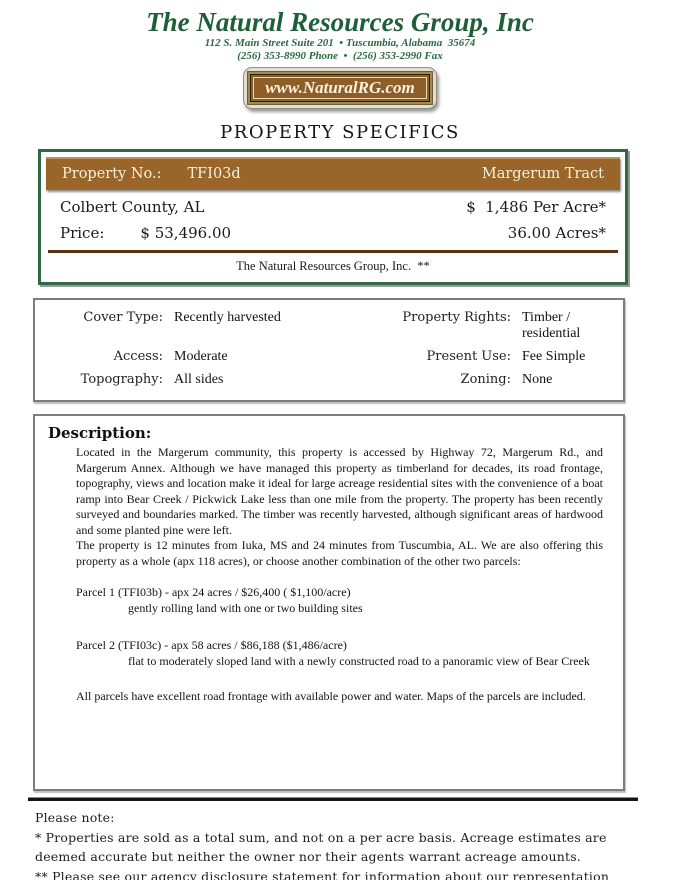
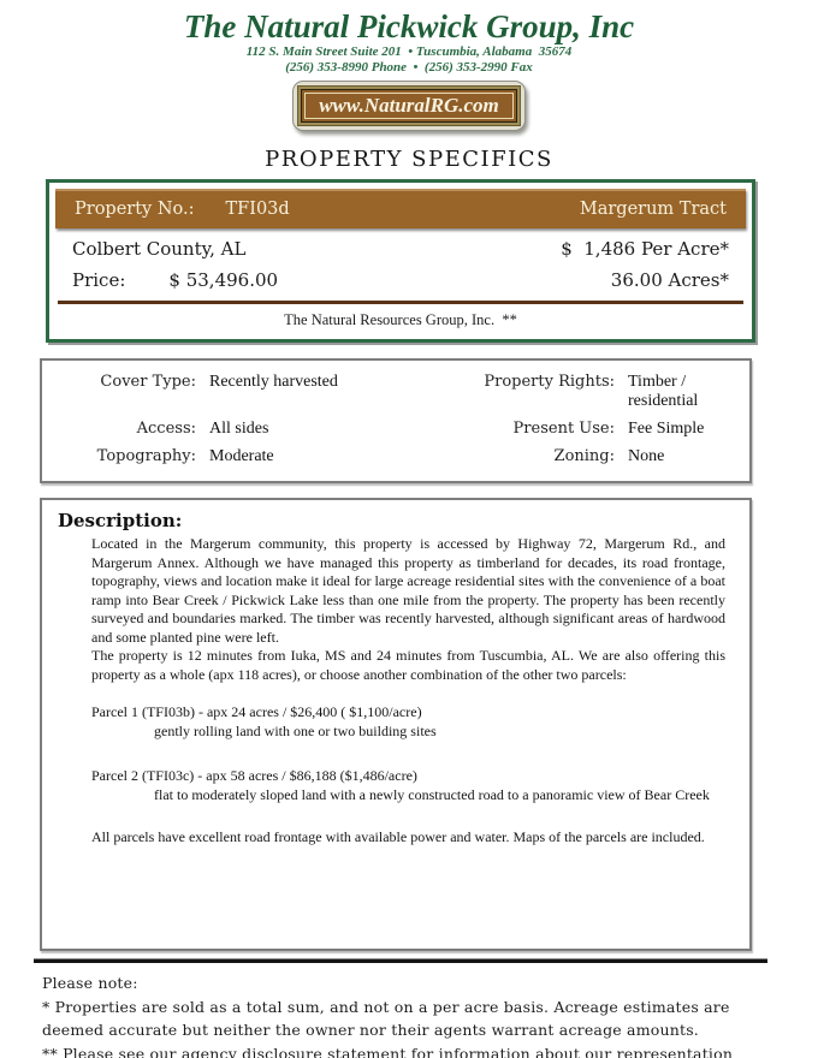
- The Natural Resources Group, Inc
+ The Natural Pickwick Group, Inc
  112 S. Main Street Suite 201 • Tuscumbia, Alabama 35674
  (256) 353-8990 Phone • (256) 353-2990 Fax
  www.NaturalRG.com
  PROPERTY SPECIFICS
  Property No.: TFI03d
  Margerum Tract
  Colbert County, AL
  $ 1,486 Per Acre*
  Price: $ 53,496.00
  36.00 Acres*
  The Natural Resources Group, Inc. **
  Cover Type:
  Recently harvested
  Property Rights:
  Timber / residential
  Access:
- Moderate
+ All sides
  Present Use:
  Fee Simple
  Topography:
- All sides
+ Moderate
  Zoning:
  None
  Description:
  Located in the Margerum community, this property is accessed by Highway 72, Margerum Rd., and Margerum Annex. Although we have managed this property as timberland for decades, its road frontage, topography, views and location make it ideal for large acreage residential sites with the convenience of a boat ramp into Bear Creek / Pickwick Lake less than one mile from the property. The property has been recently surveyed and boundaries marked. The timber was recently harvested, although significant areas of hardwood and some planted pine were left.
  The property is 12 minutes from Iuka, MS and 24 minutes from Tuscumbia, AL. We are also offering this property as a whole (apx 118 acres), or choose another combination of the other two parcels:
  Parcel 1 (TFI03b) - apx 24 acres / $26,400 ( $1,100/acre)
  gently rolling land with one or two building sites
  Parcel 2 (TFI03c) - apx 58 acres / $86,188 ($1,486/acre)
  flat to moderately sloped land with a newly constructed road to a panoramic view of Bear Creek
  All parcels have excellent road frontage with available power and water. Maps of the parcels are included.
  Please note:
  * Properties are sold as a total sum, and not on a per acre basis. Acreage estimates are deemed accurate but neither the owner nor their agents warrant acreage amounts.
